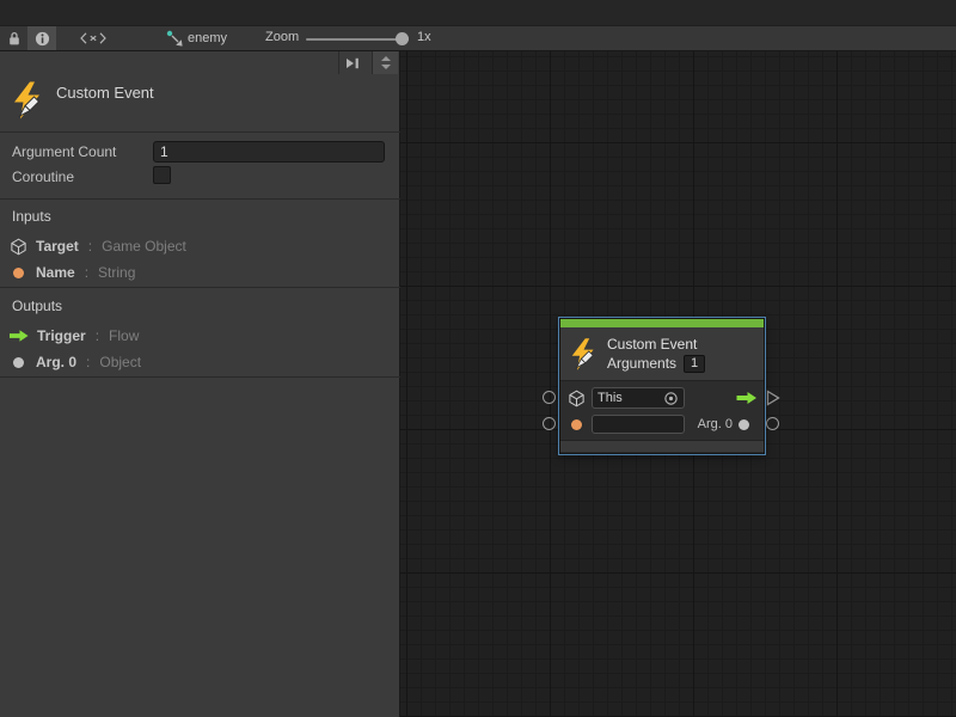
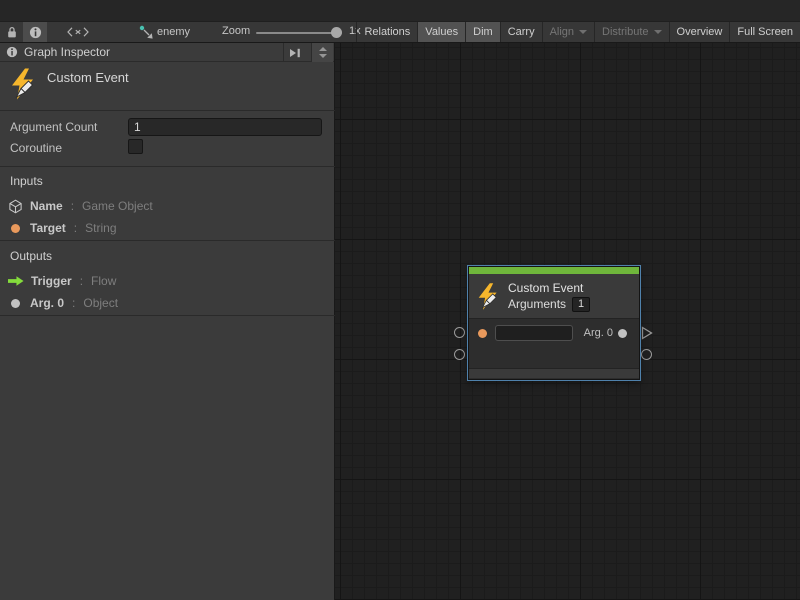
  enemy
  Zoom
  1x
+ Relations
+ Values
+ Dim
+ Carry
+ Align
+ Distribute
+ Overview
+ Full Screen
+ Graph Inspector
  Custom Event
  Argument Count
  1
  Coroutine
  Inputs
- Target
+ Name
  :
  Game Object
- Name
+ Target
  :
  String
  Outputs
  Trigger
  :
  Flow
  Arg. 0
  :
  Object
  Custom Event
  Arguments
  1
- This
  Arg. 0
